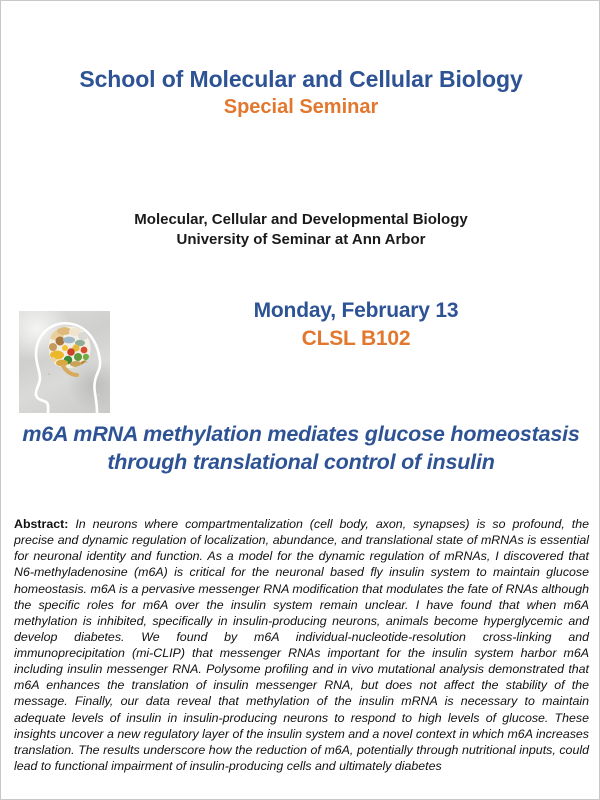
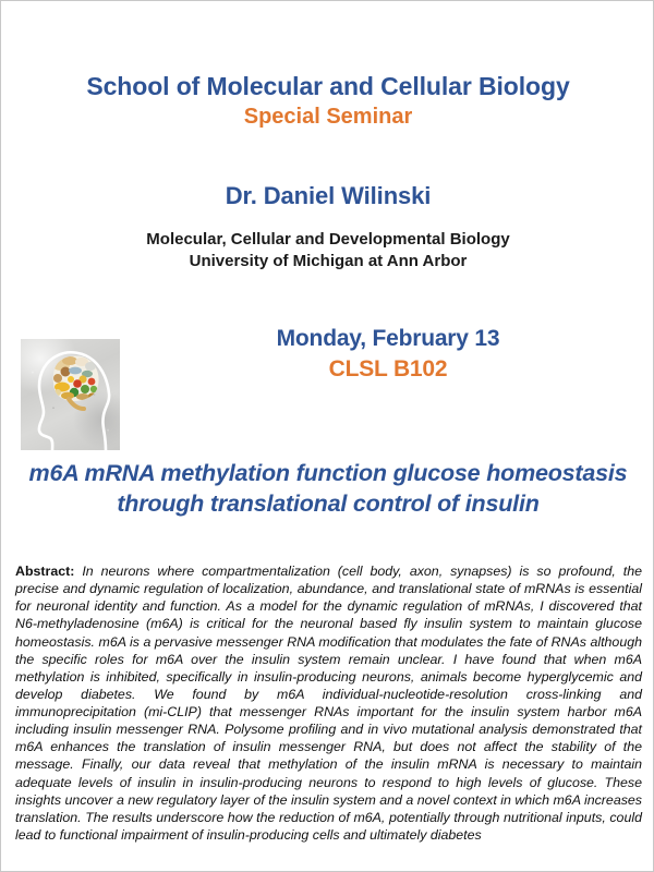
  School of Molecular and Cellular Biology
  Special Seminar
+ Dr. Daniel Wilinski
  Molecular, Cellular and Developmental Biology
- University of Seminar at Ann Arbor
+ University of Michigan at Ann Arbor
  Monday, February 13
  CLSL B102
- m6A mRNA methylation mediates glucose homeostasis through translational control of insulin
+ m6A mRNA methylation function glucose homeostasis through translational control of insulin
  Abstract: In neurons where compartmentalization (cell body, axon, synapses) is so profound, the precise and dynamic regulation of localization, abundance, and translational state of mRNAs is essential for neuronal identity and function. As a model for the dynamic regulation of mRNAs, I discovered that N6-methyladenosine (m6A) is critical for the neuronal based fly insulin system to maintain glucose homeostasis. m6A is a pervasive messenger RNA modification that modulates the fate of RNAs although the specific roles for m6A over the insulin system remain unclear. I have found that when m6A methylation is inhibited, specifically in insulin-producing neurons, animals become hyperglycemic and develop diabetes. We found by m6A individual-nucleotide-resolution cross-linking and immunoprecipitation (mi-CLIP) that messenger RNAs important for the insulin system harbor m6A including insulin messenger RNA. Polysome profiling and in vivo mutational analysis demonstrated that m6A enhances the translation of insulin messenger RNA, but does not affect the stability of the message. Finally, our data reveal that methylation of the insulin mRNA is necessary to maintain adequate levels of insulin in insulin-producing neurons to respond to high levels of glucose. These insights uncover a new regulatory layer of the insulin system and a novel context in which m6A increases translation. The results underscore how the reduction of m6A, potentially through nutritional inputs, could lead to functional impairment of insulin-producing cells and ultimately diabetes
